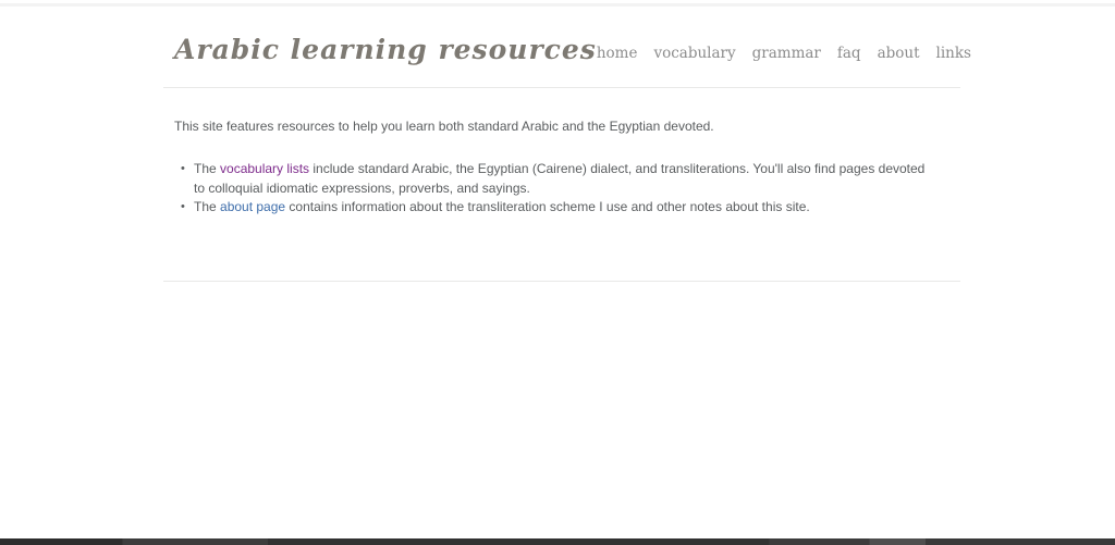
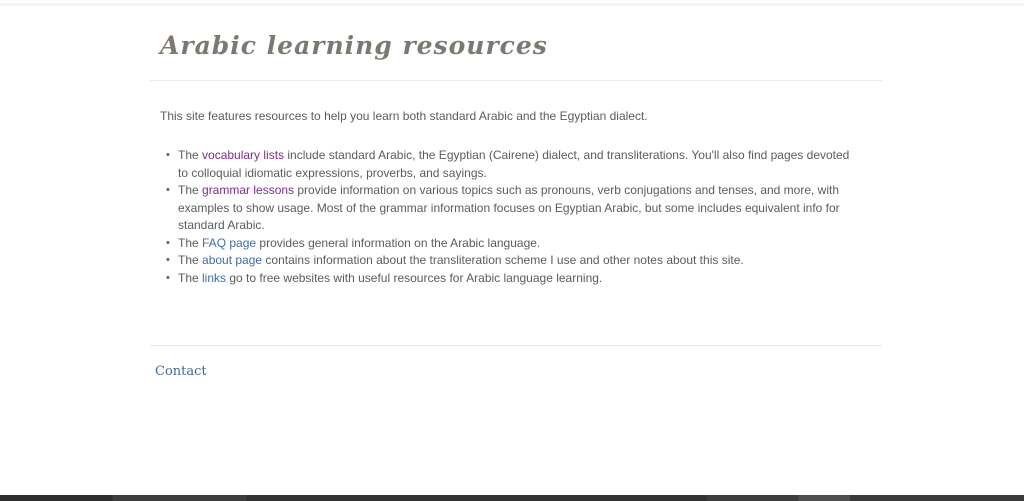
  Arabic learning resources
- home
- vocabulary
- grammar
- faq
- about
- links
- This site features resources to help you learn both standard Arabic and the Egyptian devoted.
+ This site features resources to help you learn both standard Arabic and the Egyptian dialect.
  The vocabulary lists include standard Arabic, the Egyptian (Cairene) dialect, and transliterations. You'll also find pages devoted to colloquial idiomatic expressions, proverbs, and sayings.
+ The grammar lessons provide information on various topics such as pronouns, verb conjugations and tenses, and more, with examples to show usage. Most of the grammar information focuses on Egyptian Arabic, but some includes equivalent info for standard Arabic.
+ The FAQ page provides general information on the Arabic language.
  The about page contains information about the transliteration scheme I use and other notes about this site.
+ The links go to free websites with useful resources for Arabic language learning.
+ Contact
